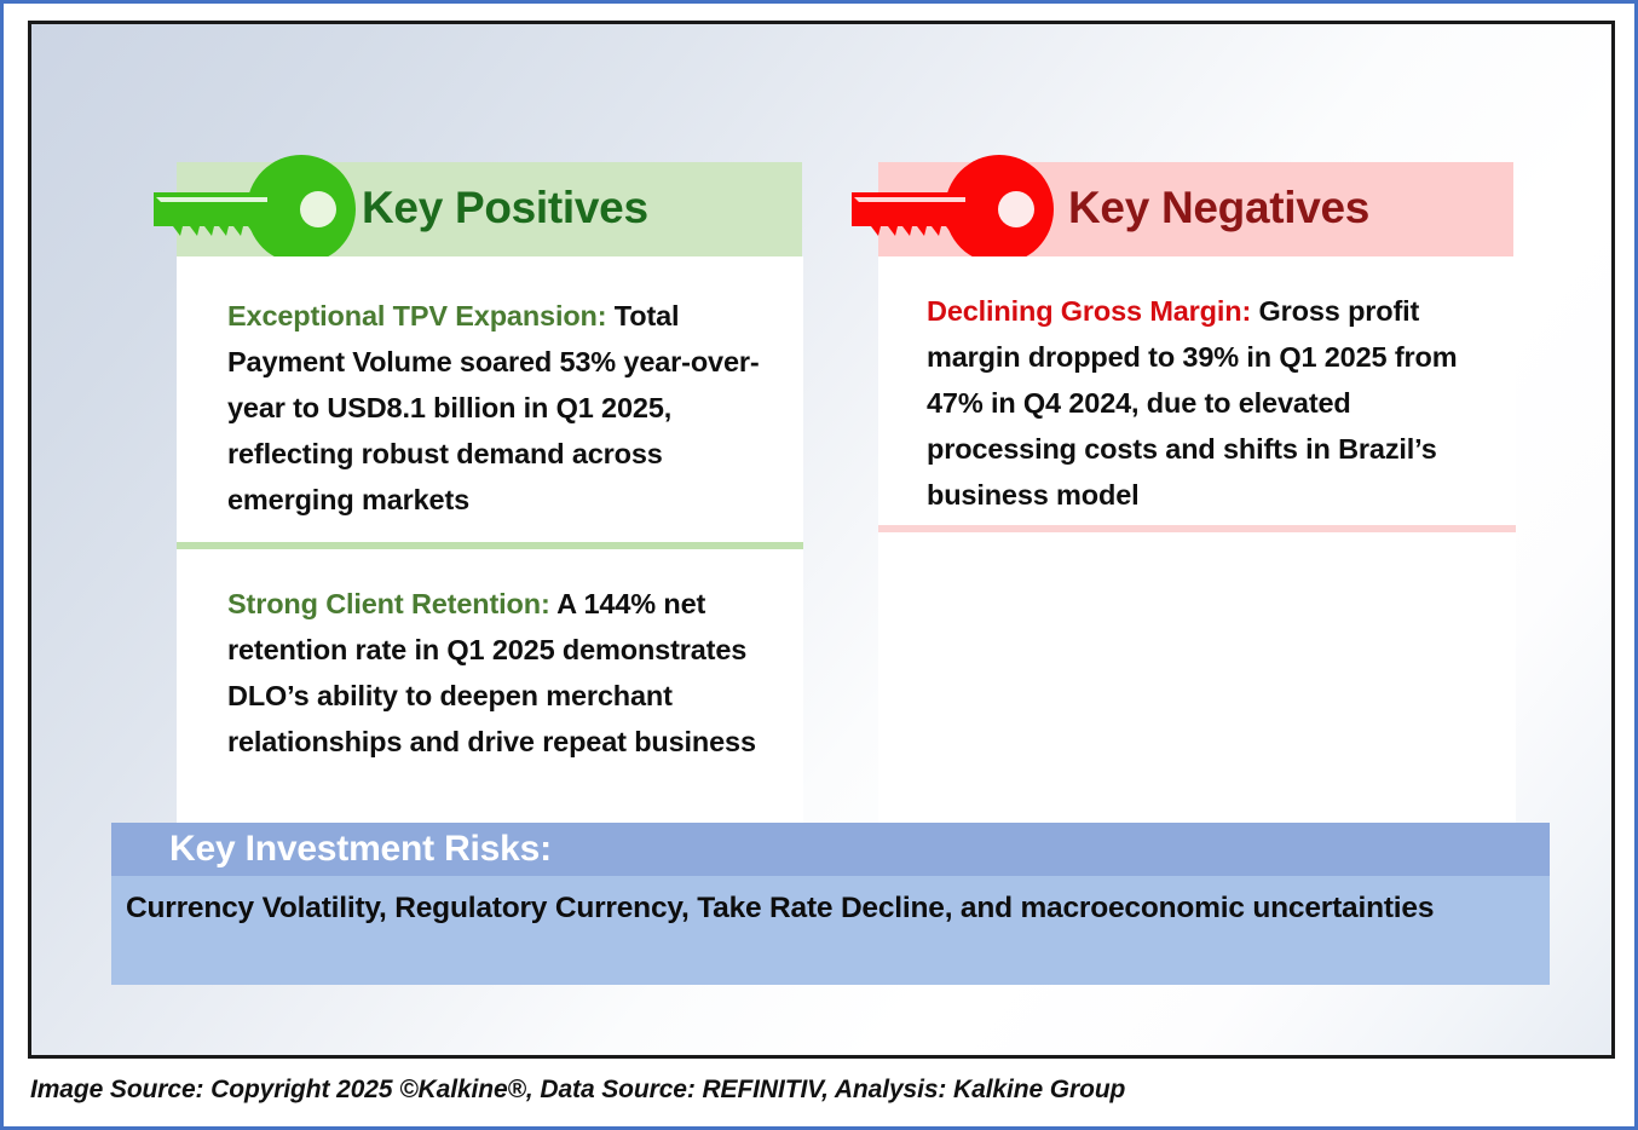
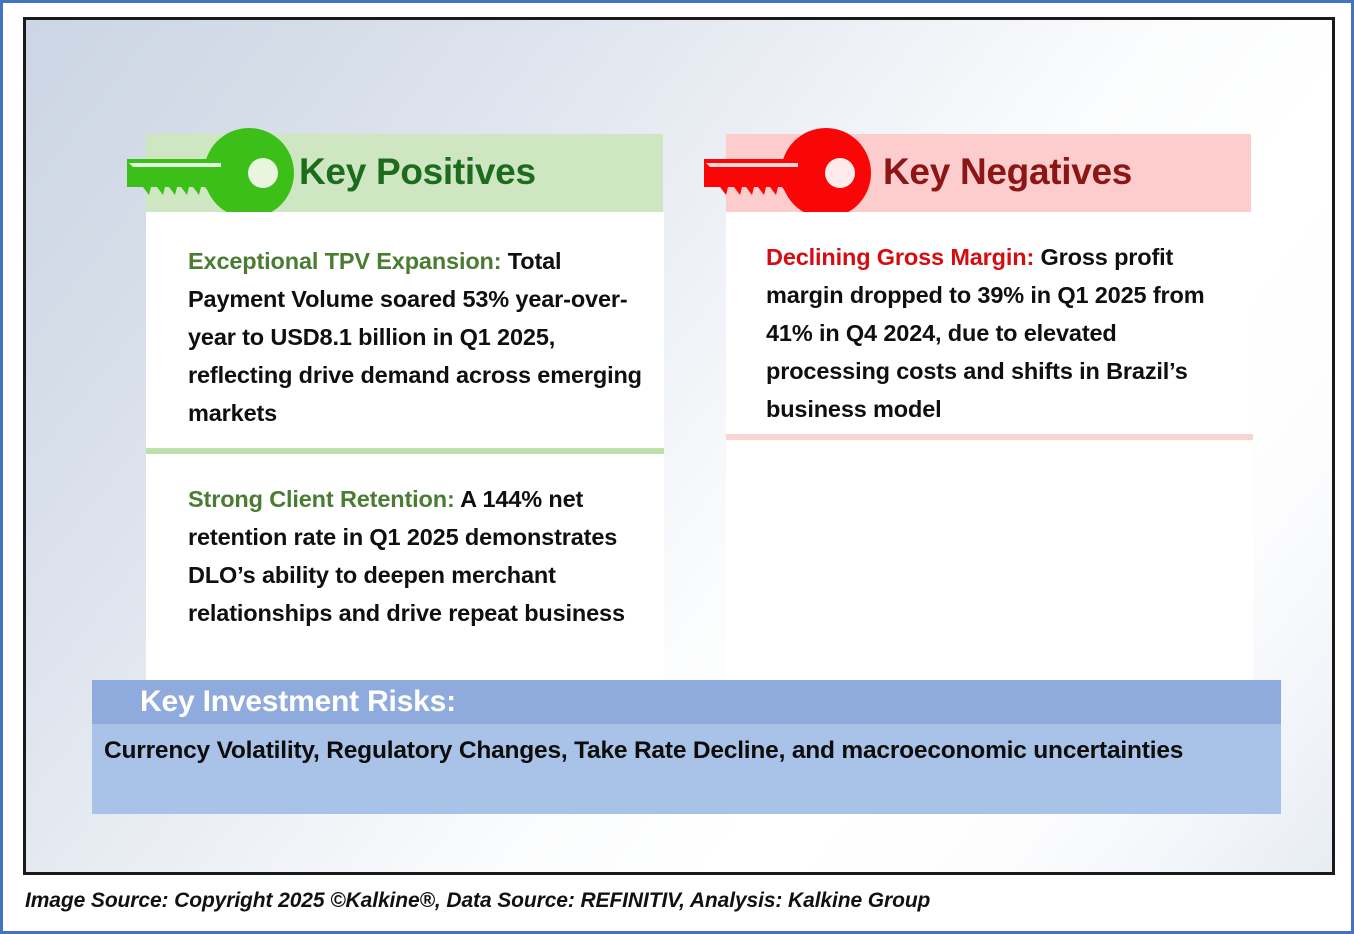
  Key Positives
  Key Negatives
- Exceptional TPV Expansion: Total Payment Volume soared 53% year-over-year to USD8.1 billion in Q1 2025, reflecting robust demand across emerging markets
+ Exceptional TPV Expansion: Total Payment Volume soared 53% year-over-year to USD8.1 billion in Q1 2025, reflecting drive demand across emerging markets
  Strong Client Retention: A 144% net retention rate in Q1 2025 demonstrates DLO’s ability to deepen merchant relationships and drive repeat business
- Declining Gross Margin: Gross profit margin dropped to 39% in Q1 2025 from 47% in Q4 2024, due to elevated processing costs and shifts in Brazil’s business model
+ Declining Gross Margin: Gross profit margin dropped to 39% in Q1 2025 from 41% in Q4 2024, due to elevated processing costs and shifts in Brazil’s business model
  Key Investment Risks:
- Currency Volatility, Regulatory Currency, Take Rate Decline, and macroeconomic uncertainties
+ Currency Volatility, Regulatory Changes, Take Rate Decline, and macroeconomic uncertainties
  Image Source: Copyright 2025 ©Kalkine®, Data Source: REFINITIV, Analysis: Kalkine Group
